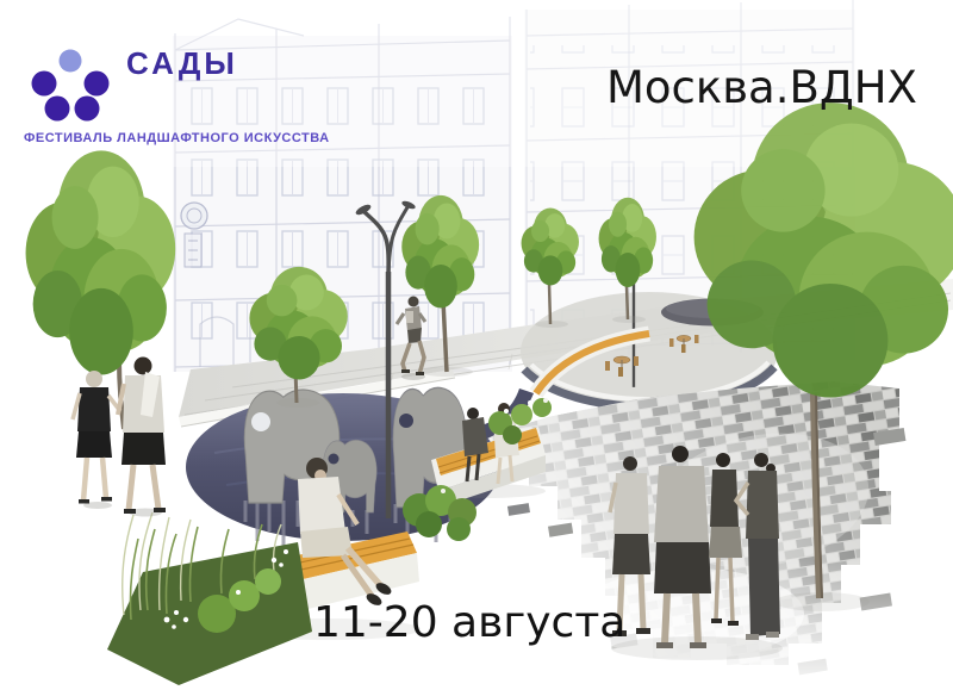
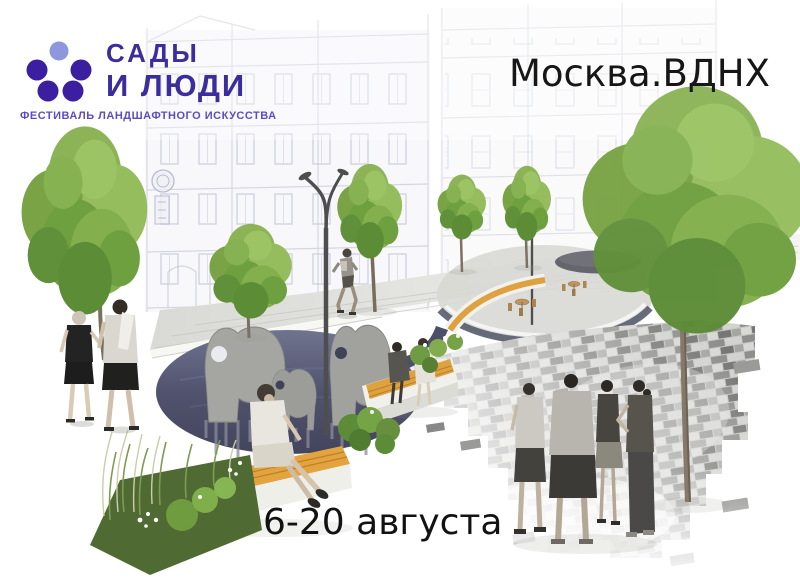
  САДЫ
+ И ЛЮДИ
  ФЕСТИВАЛЬ ЛАНДШАФТНОГО ИСКУССТВА
  Москва.ВДНХ
- 11-20 августа
+ 6-20 августа
